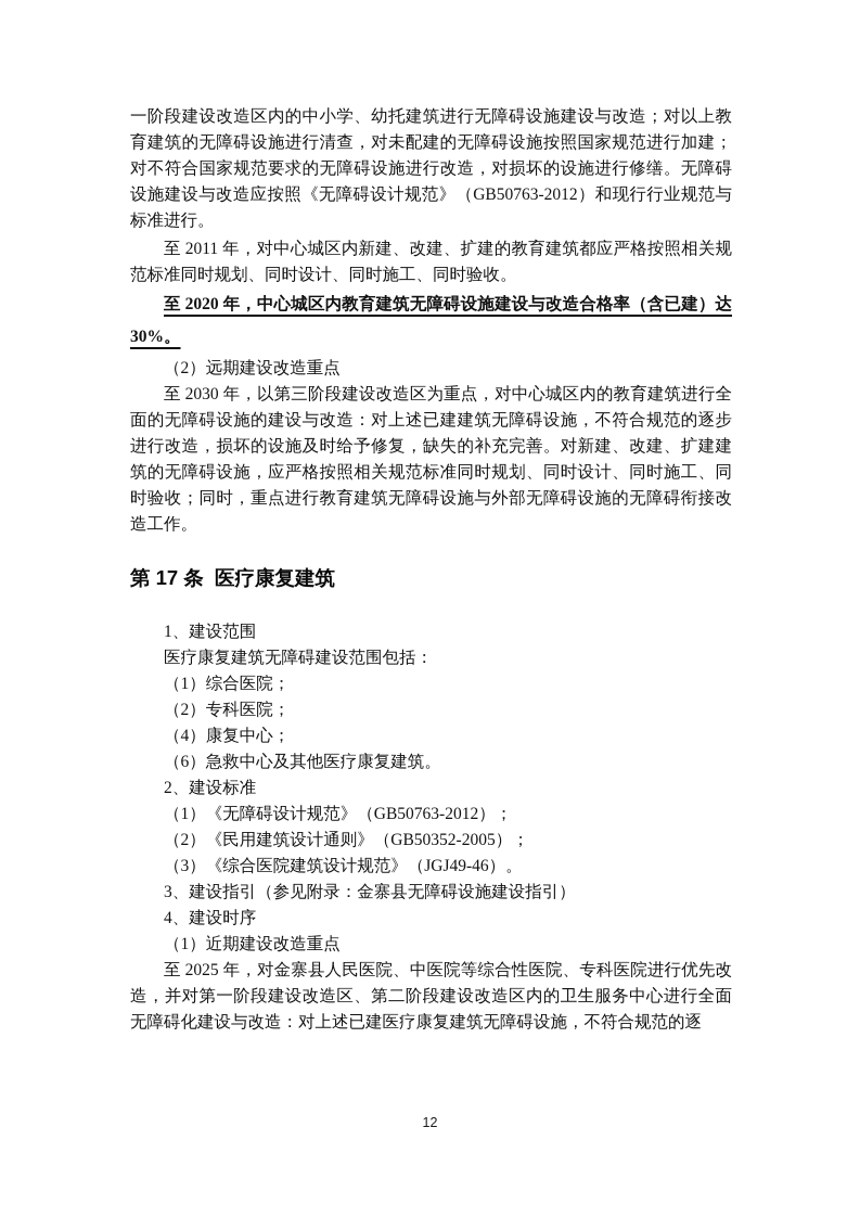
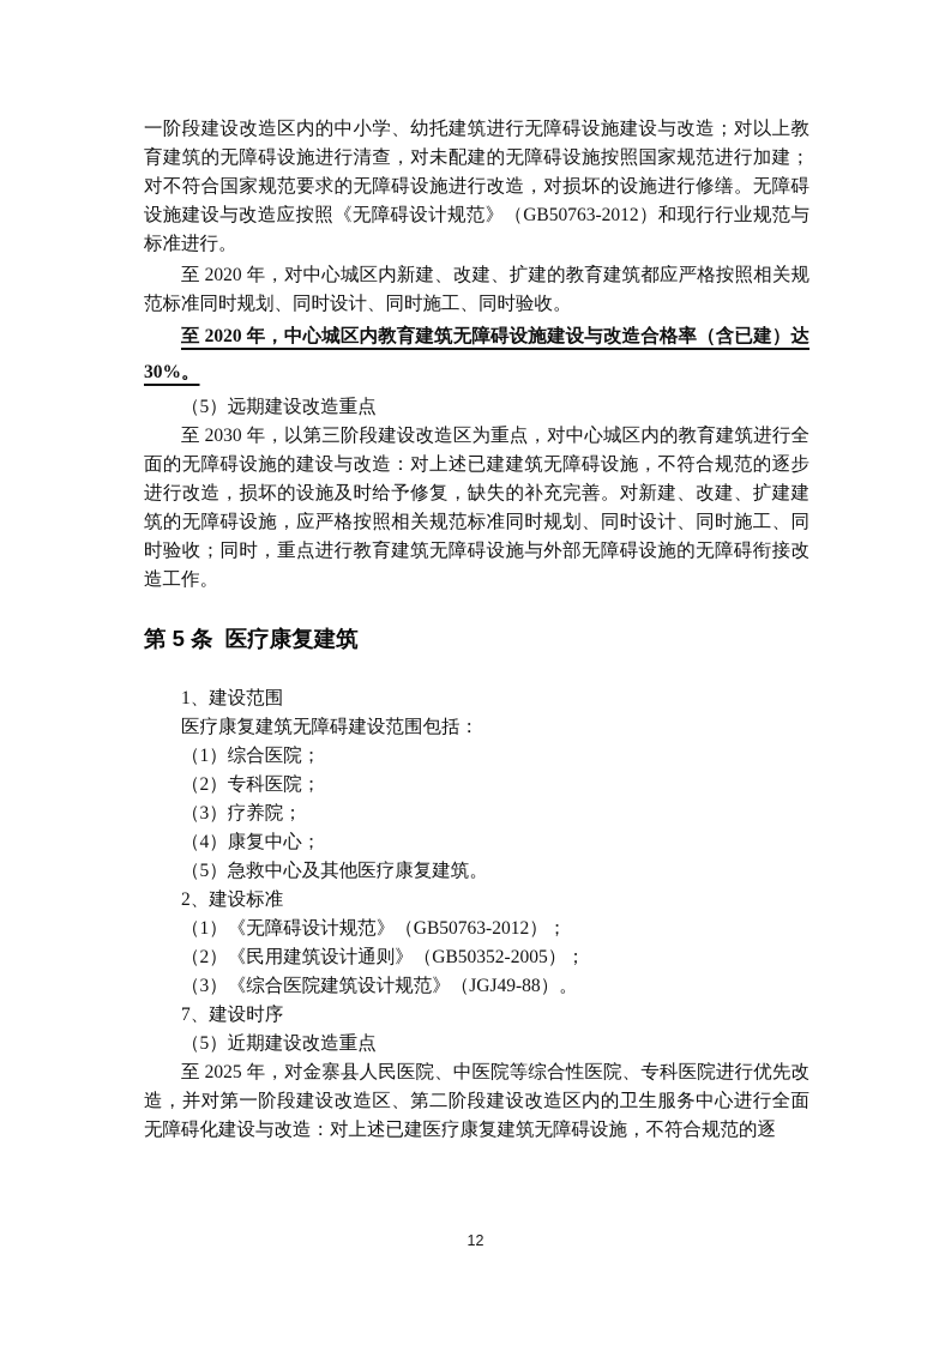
  一阶段建设改造区内的中小学、幼托建筑进行无障碍设施建设与改造；对以上教育建筑的无障碍设施进行清查，对未配建的无障碍设施按照国家规范进行加建；对不符合国家规范要求的无障碍设施进行改造，对损坏的设施进行修缮。无障碍设施建设与改造应按照《无障碍设计规范》（GB50763-2012）和现行行业规范与标准进行。
- 至 2011 年，对中心城区内新建、改建、扩建的教育建筑都应严格按照相关规范标准同时规划、同时设计、同时施工、同时验收。
+ 至 2020 年，对中心城区内新建、改建、扩建的教育建筑都应严格按照相关规范标准同时规划、同时设计、同时施工、同时验收。
  至 2020 年，中心城区内教育建筑无障碍设施建设与改造合格率（含已建）达 30%。
- （2）远期建设改造重点
+ （5）远期建设改造重点
  至 2030 年，以第三阶段建设改造区为重点，对中心城区内的教育建筑进行全面的无障碍设施的建设与改造：对上述已建建筑无障碍设施，不符合规范的逐步进行改造，损坏的设施及时给予修复，缺失的补充完善。对新建、改建、扩建建筑的无障碍设施，应严格按照相关规范标准同时规划、同时设计、同时施工、同时验收；同时，重点进行教育建筑无障碍设施与外部无障碍设施的无障碍衔接改造工作。
- 第 17 条 医疗康复建筑
+ 第 5 条 医疗康复建筑
  1、建设范围
  医疗康复建筑无障碍建设范围包括：
  （1）综合医院；
  （2）专科医院；
+ （3）疗养院；
  （4）康复中心；
- （6）急救中心及其他医疗康复建筑。
+ （5）急救中心及其他医疗康复建筑。
  2、建设标准
  （1）《无障碍设计规范》（GB50763-2012）；
  （2）《民用建筑设计通则》（GB50352-2005）；
- （3）《综合医院建筑设计规范》（JGJ49-46）。
+ （3）《综合医院建筑设计规范》（JGJ49-88）。
- 3、建设指引（参见附录：金寨县无障碍设施建设指引）
- 4、建设时序
+ 7、建设时序
- （1）近期建设改造重点
+ （5）近期建设改造重点
  至 2025 年，对金寨县人民医院、中医院等综合性医院、专科医院进行优先改造，并对第一阶段建设改造区、第二阶段建设改造区内的卫生服务中心进行全面无障碍化建设与改造：对上述已建医疗康复建筑无障碍设施，不符合规范的逐
  12
